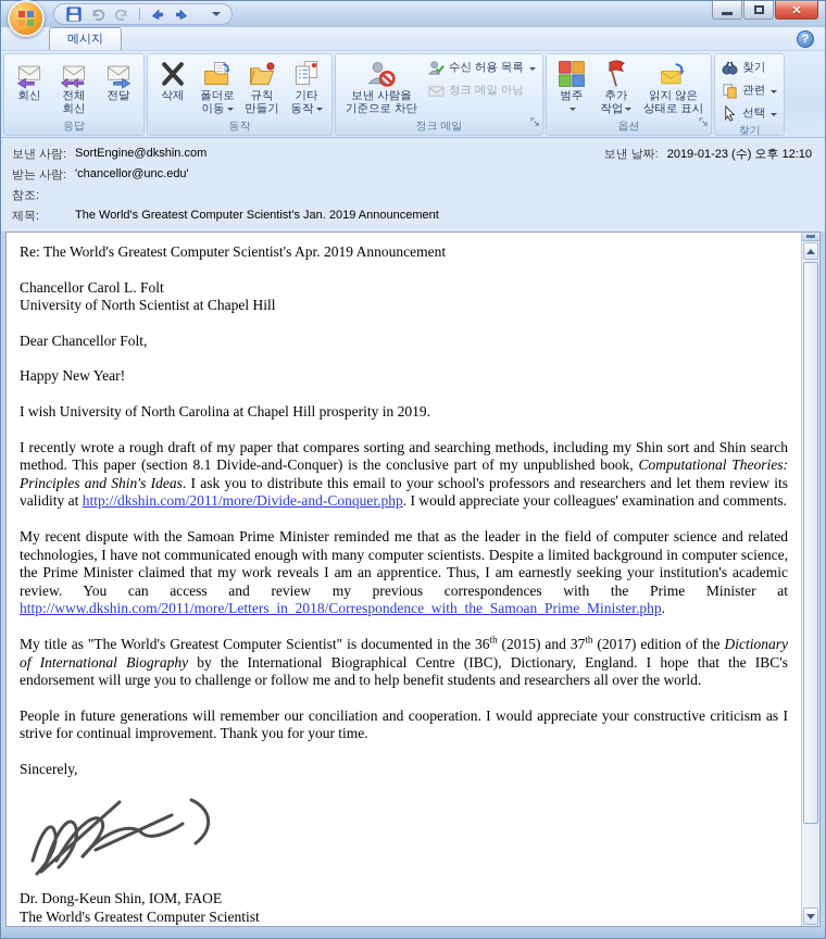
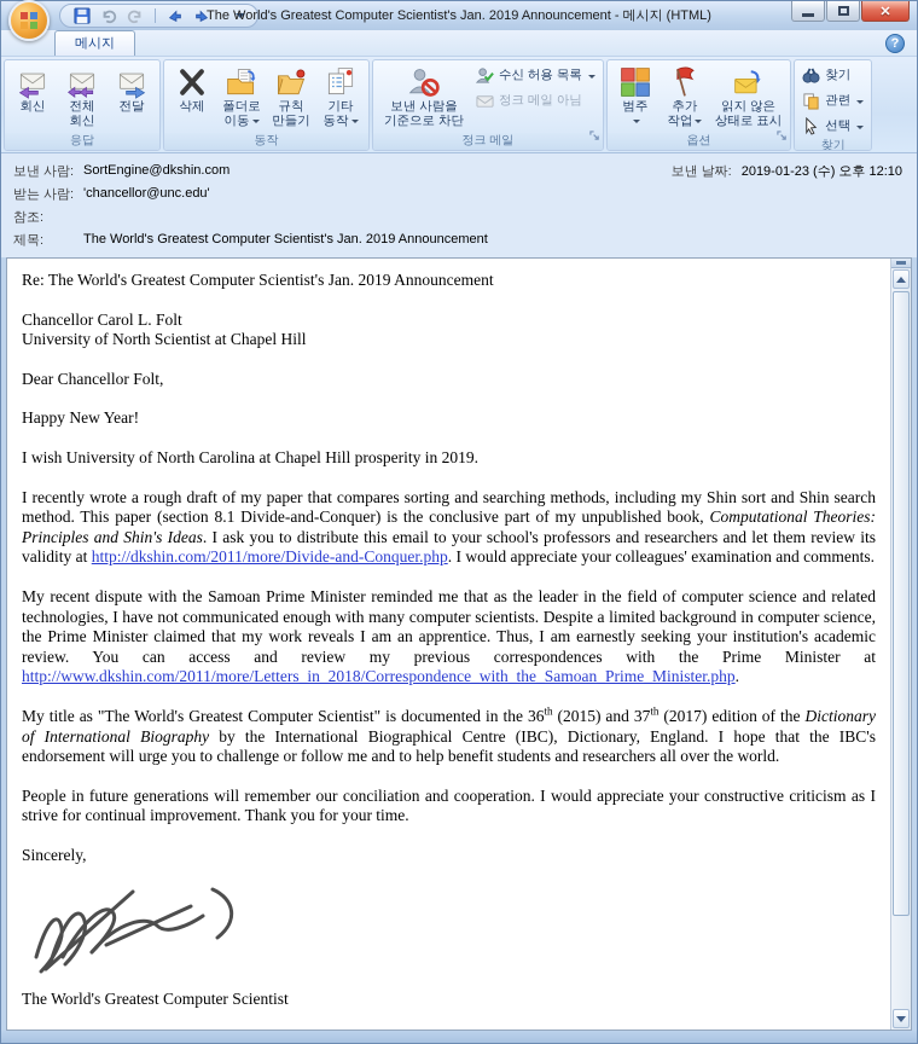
+ The World's Greatest Computer Scientist's Jan. 2019 Announcement - 메시지 (HTML)
  메시지
  회신
  전체
  회신
  전달
  응답
  삭제
  폴더로
  이동
  규칙
  만들기
  기타
  동작
  동작
  보낸 사람을
  기준으로 차단
  수신 허용 목록
  정크 메일 아님
  정크 메일
  범주
  추가
  작업
  읽지 않은
  상태로 표시
  옵션
  찾기
  관련
  선택
  찾기
  보낸 날짜:
  2019-01-23 (수) 오후 12:10
  보낸 사람:
  SortEngine@dkshin.com
  받는 사람:
  'chancellor@unc.edu'
  참조:
  제목:
  The World's Greatest Computer Scientist's Jan. 2019 Announcement
- Re: The World's Greatest Computer Scientist's Apr. 2019 Announcement
+ Re: The World's Greatest Computer Scientist's Jan. 2019 Announcement
  Chancellor Carol L. Folt
  University of North Scientist at Chapel Hill
  Dear Chancellor Folt,
  Happy New Year!
  I wish University of North Carolina at Chapel Hill prosperity in 2019.
  I recently wrote a rough draft of my paper that compares sorting and searching methods, including my Shin sort and Shin search method. This paper (section 8.1 Divide-and-Conquer) is the conclusive part of my unpublished book, Computational Theories: Principles and Shin's Ideas. I ask you to distribute this email to your school's professors and researchers and let them review its validity at http://dkshin.com/2011/more/Divide-and-Conquer.php. I would appreciate your colleagues' examination and comments.
  My recent dispute with the Samoan Prime Minister reminded me that as the leader in the field of computer science and related technologies, I have not communicated enough with many computer scientists. Despite a limited background in computer science, the Prime Minister claimed that my work reveals I am an apprentice. Thus, I am earnestly seeking your institution's academic review. You can access and review my previous correspondences with the Prime Minister at http://www.dkshin.com/2011/more/Letters_in_2018/Correspondence_with_the_Samoan_Prime_Minister.php.
  My title as "The World's Greatest Computer Scientist" is documented in the 36th (2015) and 37th (2017) edition of the Dictionary of International Biography by the International Biographical Centre (IBC), Dictionary, England. I hope that the IBC's endorsement will urge you to challenge or follow me and to help benefit students and researchers all over the world.
  People in future generations will remember our conciliation and cooperation. I would appreciate your constructive criticism as I strive for continual improvement. Thank you for your time.
  Sincerely,
- Dr. Dong-Keun Shin, IOM, FAOE
  The World's Greatest Computer Scientist
